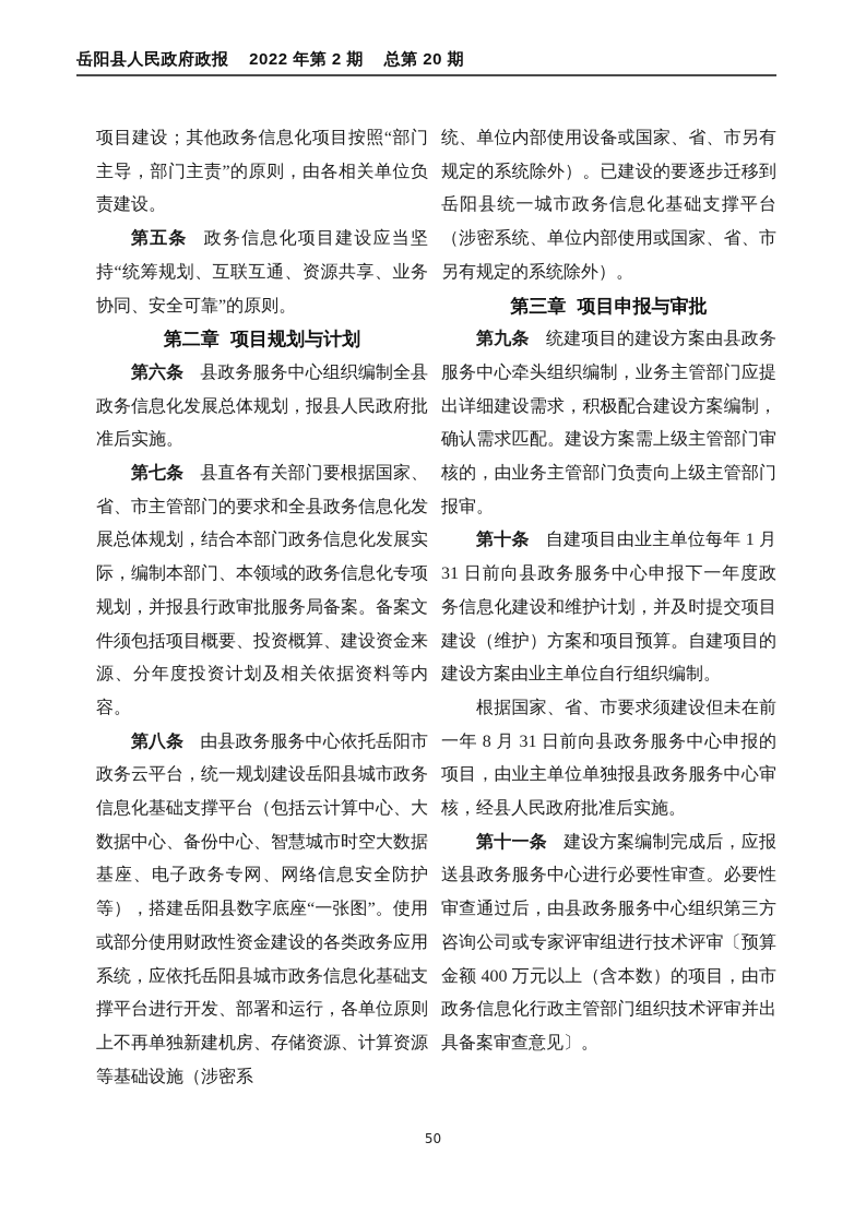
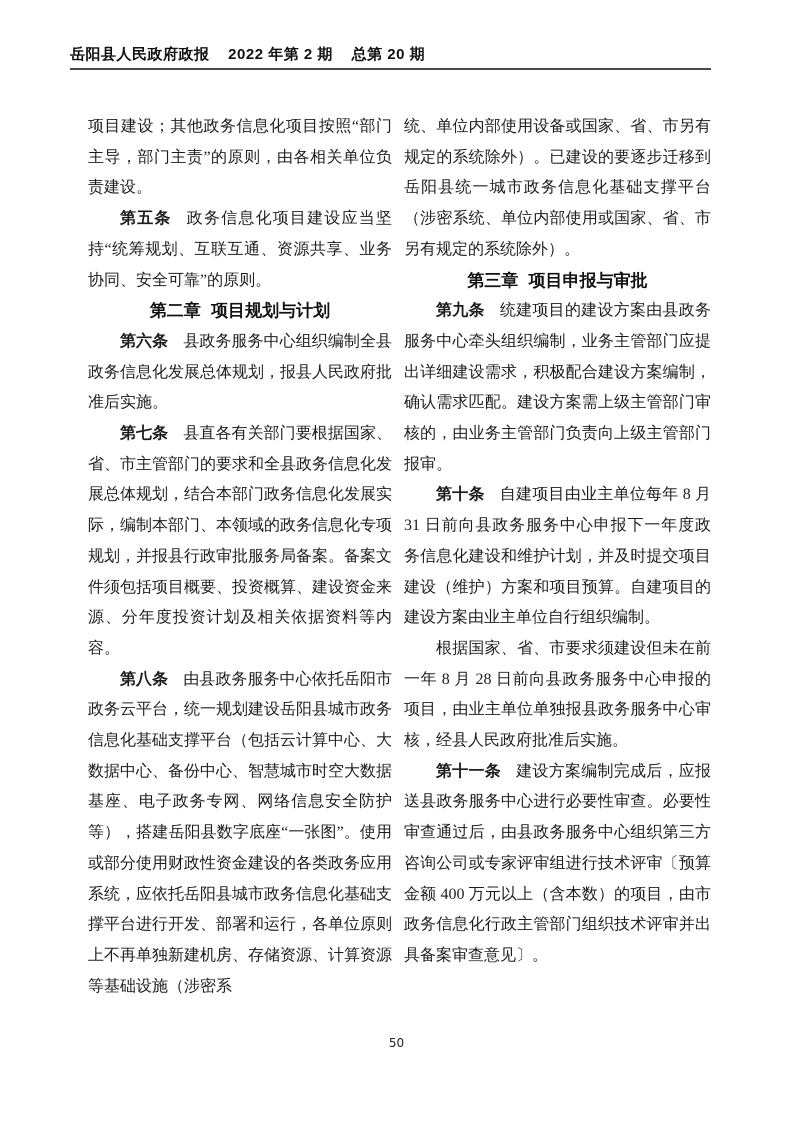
  岳阳县人民政府政报 2022 年第 2 期 总第 20 期
  项目建设；其他政务信息化项目按照“部门主导，部门主责”的原则，由各相关单位负责建设。
  第五条 政务信息化项目建设应当坚持“统筹规划、互联互通、资源共享、业务协同、安全可靠”的原则。
  第二章 项目规划与计划
  第六条 县政务服务中心组织编制全县政务信息化发展总体规划，报县人民政府批准后实施。
  第七条 县直各有关部门要根据国家、省、市主管部门的要求和全县政务信息化发展总体规划，结合本部门政务信息化发展实际，编制本部门、本领域的政务信息化专项规划，并报县行政审批服务局备案。备案文件须包括项目概要、投资概算、建设资金来源、分年度投资计划及相关依据资料等内容。
  第八条 由县政务服务中心依托岳阳市政务云平台，统一规划建设岳阳县城市政务信息化基础支撑平台（包括云计算中心、大数据中心、备份中心、智慧城市时空大数据基座、电子政务专网、网络信息安全防护等），搭建岳阳县数字底座“一张图”。使用或部分使用财政性资金建设的各类政务应用系统，应依托岳阳县城市政务信息化基础支撑平台进行开发、部署和运行，各单位原则上不再单独新建机房、存储资源、计算资源等基础设施（涉密系
  统、单位内部使用设备或国家、省、市另有规定的系统除外）。已建设的要逐步迁移到岳阳县统一城市政务信息化基础支撑平台（涉密系统、单位内部使用或国家、省、市另有规定的系统除外）。
  第三章 项目申报与审批
  第九条 统建项目的建设方案由县政务服务中心牵头组织编制，业务主管部门应提出详细建设需求，积极配合建设方案编制，确认需求匹配。建设方案需上级主管部门审核的，由业务主管部门负责向上级主管部门报审。
- 第十条 自建项目由业主单位每年 1 月 31 日前向县政务服务中心申报下一年度政务信息化建设和维护计划，并及时提交项目建设（维护）方案和项目预算。自建项目的建设方案由业主单位自行组织编制。
+ 第十条 自建项目由业主单位每年 8 月 31 日前向县政务服务中心申报下一年度政务信息化建设和维护计划，并及时提交项目建设（维护）方案和项目预算。自建项目的建设方案由业主单位自行组织编制。
- 根据国家、省、市要求须建设但未在前一年 8 月 31 日前向县政务服务中心申报的项目，由业主单位单独报县政务服务中心审核，经县人民政府批准后实施。
+ 根据国家、省、市要求须建设但未在前一年 8 月 28 日前向县政务服务中心申报的项目，由业主单位单独报县政务服务中心审核，经县人民政府批准后实施。
  第十一条 建设方案编制完成后，应报送县政务服务中心进行必要性审查。必要性审查通过后，由县政务服务中心组织第三方咨询公司或专家评审组进行技术评审〔预算金额 400 万元以上（含本数）的项目，由市政务信息化行政主管部门组织技术评审并出具备案审查意见〕。
  50
